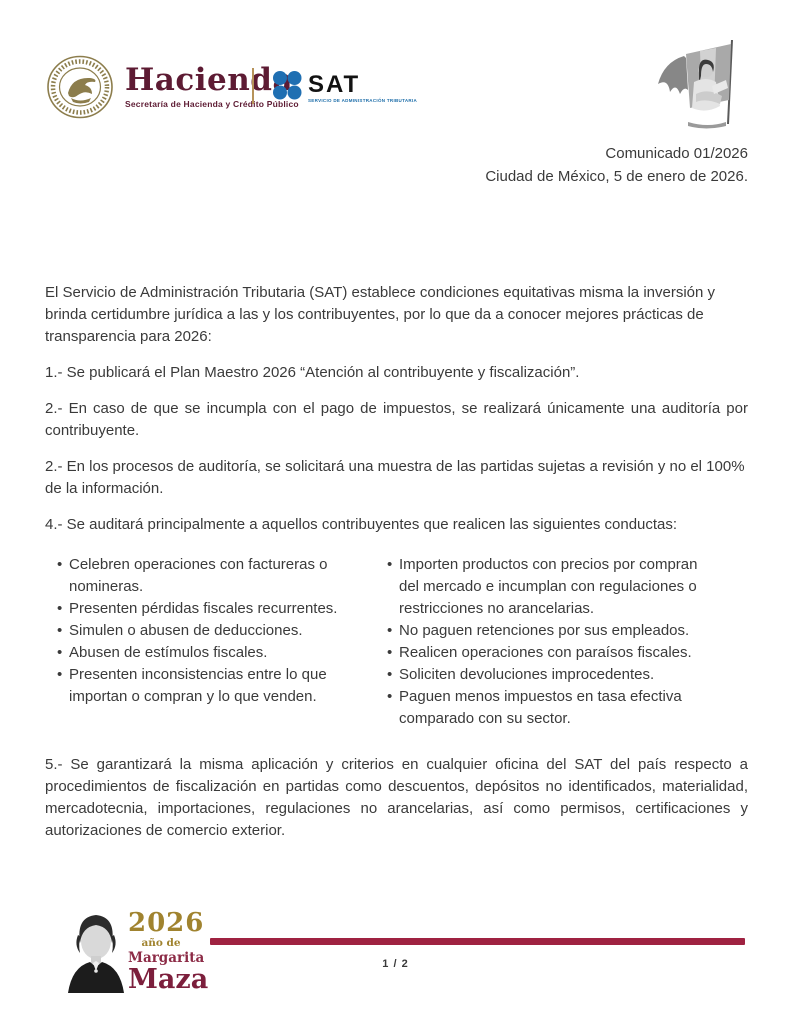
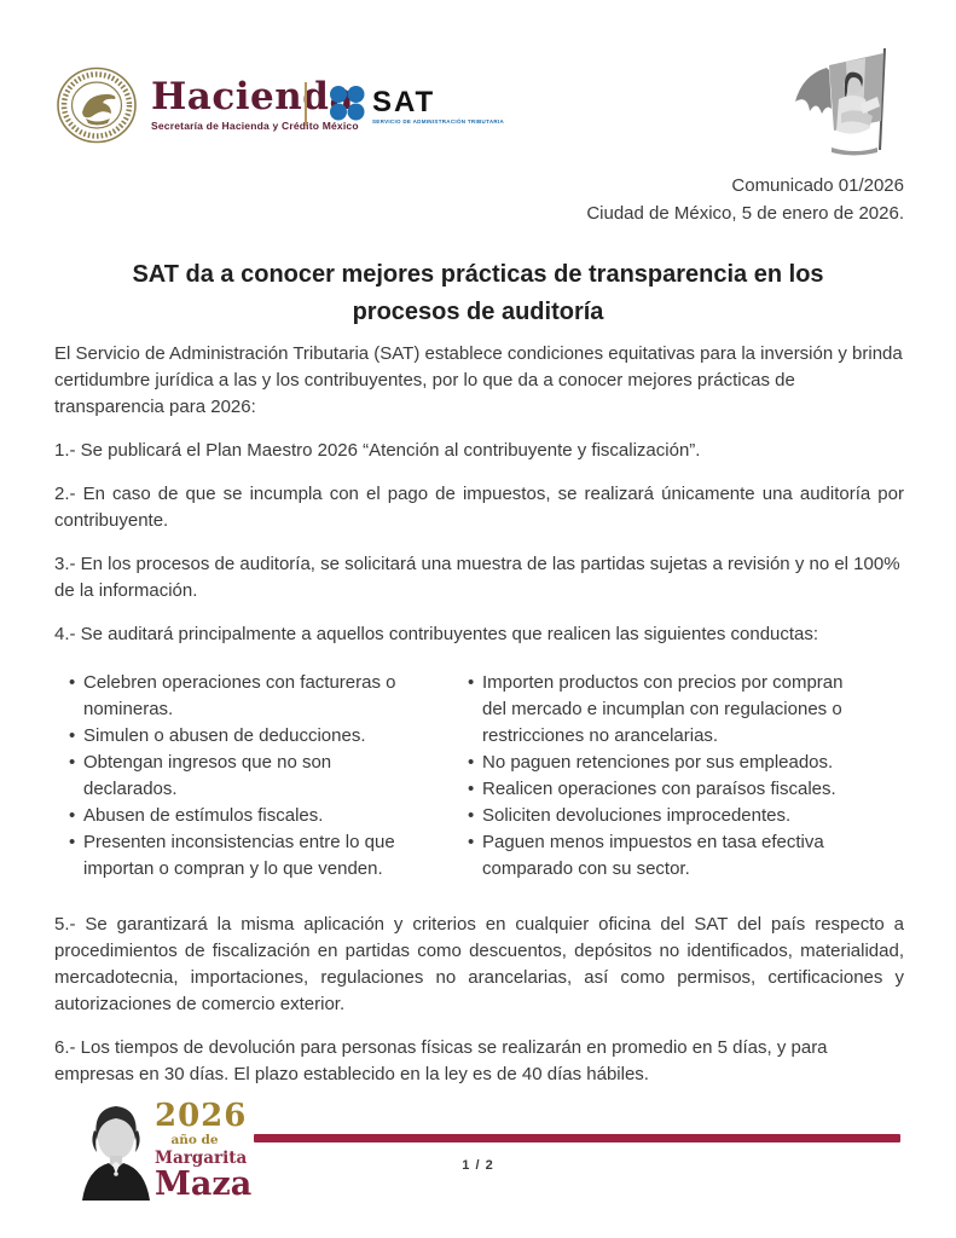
  Haciend
- Secretaría de Hacienda y Crédito Público
+ Secretaría de Hacienda y Crédito México
  SAT
  Comunicado 01/2026
  Ciudad de México, 5 de enero de 2026.
+ SAT da a conocer mejores prácticas de transparencia en los procesos de auditoría
- El Servicio de Administración Tributaria (SAT) establece condiciones equitativas misma la inversión y brinda certidumbre jurídica a las y los contribuyentes, por lo que da a conocer mejores prácticas de transparencia para 2026:
+ El Servicio de Administración Tributaria (SAT) establece condiciones equitativas para la inversión y brinda certidumbre jurídica a las y los contribuyentes, por lo que da a conocer mejores prácticas de transparencia para 2026:
  1.- Se publicará el Plan Maestro 2026 “Atención al contribuyente y fiscalización”.
  2.- En caso de que se incumpla con el pago de impuestos, se realizará únicamente una auditoría por contribuyente.
- 2.- En los procesos de auditoría, se solicitará una muestra de las partidas sujetas a revisión y no el 100% de la información.
+ 3.- En los procesos de auditoría, se solicitará una muestra de las partidas sujetas a revisión y no el 100% de la información.
  4.- Se auditará principalmente a aquellos contribuyentes que realicen las siguientes conductas:
  Celebren operaciones con factureras o nomineras.
- Presenten pérdidas fiscales recurrentes.
  Simulen o abusen de deducciones.
+ Obtengan ingresos que no son declarados.
  Abusen de estímulos fiscales.
  Presenten inconsistencias entre lo que importan o compran y lo que venden.
  Importen productos con precios por compran del mercado e incumplan con regulaciones o restricciones no arancelarias.
  No paguen retenciones por sus empleados.
  Realicen operaciones con paraísos fiscales.
  Soliciten devoluciones improcedentes.
  Paguen menos impuestos en tasa efectiva comparado con su sector.
  5.- Se garantizará la misma aplicación y criterios en cualquier oficina del SAT del país respecto a procedimientos de fiscalización en partidas como descuentos, depósitos no identificados, materialidad, mercadotecnia, importaciones, regulaciones no arancelarias, así como permisos, certificaciones y autorizaciones de comercio exterior.
+ 6.- Los tiempos de devolución para personas físicas se realizarán en promedio en 5 días, y para empresas en 30 días. El plazo establecido en la ley es de 40 días hábiles.
  2026
  año de
  Margarit
  Maza
  1 / 2
